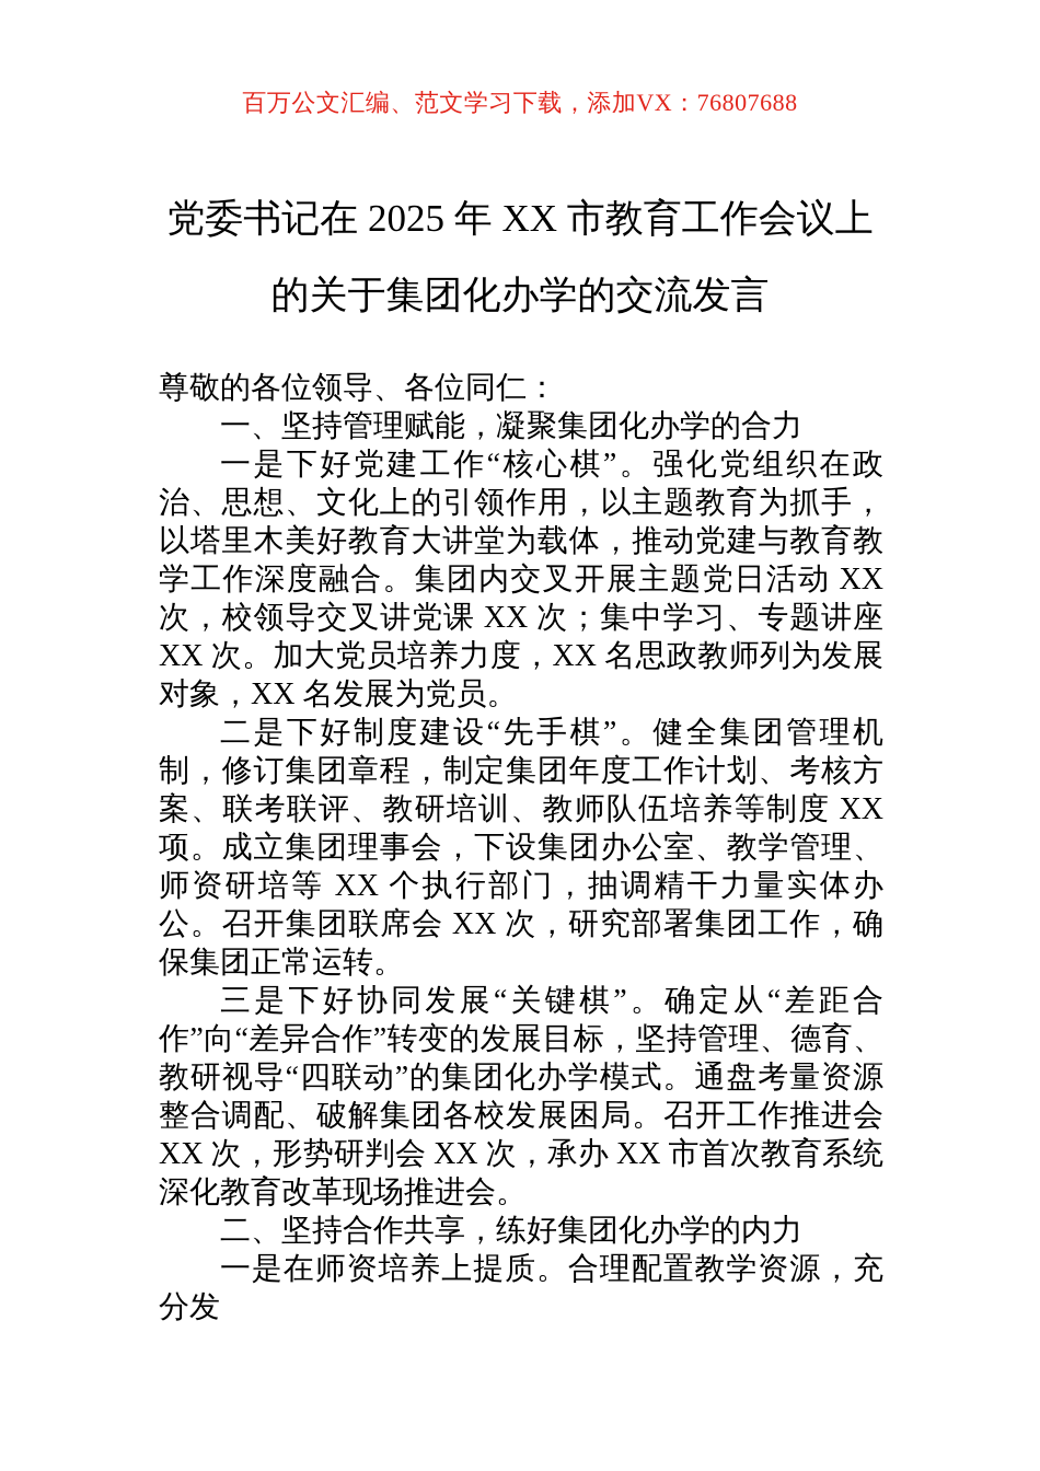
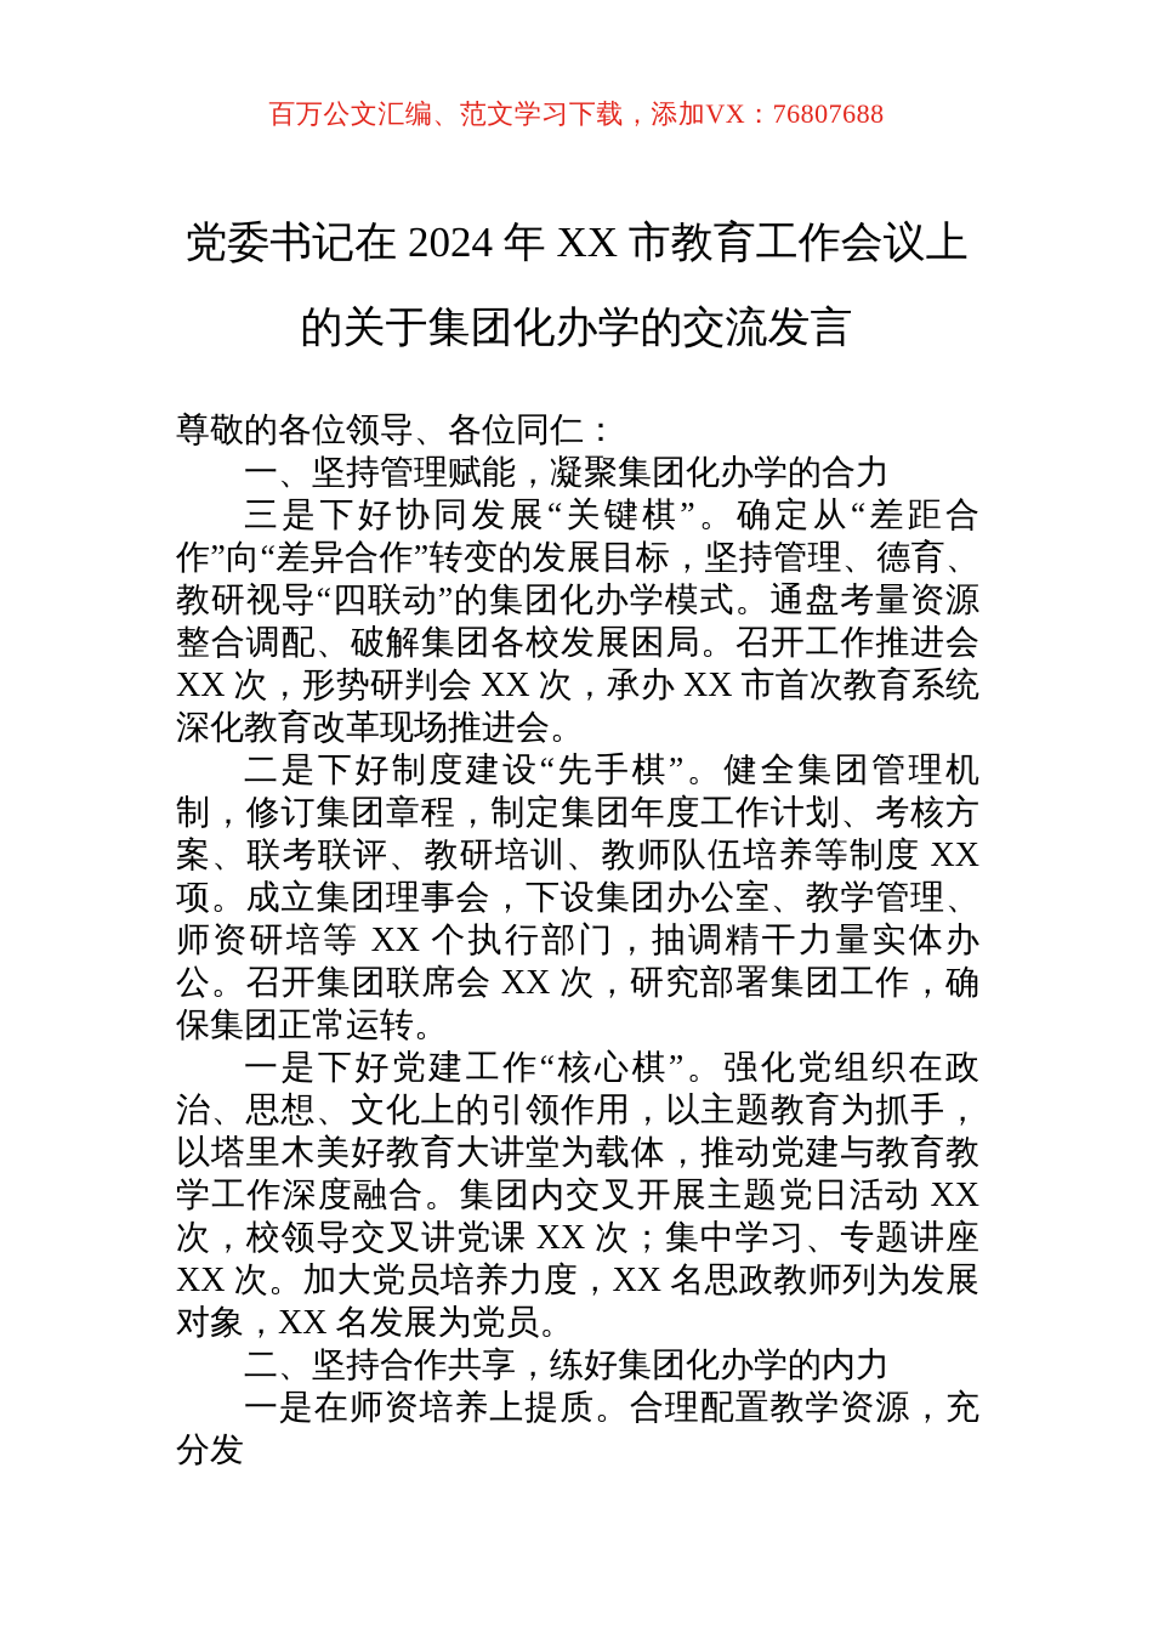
  百万公文汇编、范文学习下载，添加VX：76807688
- 党委书记在 2025 年 XX 市教育工作会议上
+ 党委书记在 2024 年 XX 市教育工作会议上
  的关于集团化办学的交流发言
  尊敬的各位领导、各位同仁：
  一、坚持管理赋能，凝聚集团化办学的合力
- 一是下好党建工作“核心棋”。强化党组织在政治、思想、文化上的引领作用，以主题教育为抓手，以塔里木美好教育大讲堂为载体，推动党建与教育教学工作深度融合。集团内交叉开展主题党日活动 XX 次，校领导交叉讲党课 XX 次；集中学习、专题讲座 XX 次。加大党员培养力度，XX 名思政教师列为发展对象，XX 名发展为党员。
+ 三是下好协同发展“关键棋”。确定从“差距合作”向“差异合作”转变的发展目标，坚持管理、德育、教研视导“四联动”的集团化办学模式。通盘考量资源整合调配、破解集团各校发展困局。召开工作推进会 XX 次，形势研判会 XX 次，承办 XX 市首次教育系统深化教育改革现场推进会。
  二是下好制度建设“先手棋”。健全集团管理机制，修订集团章程，制定集团年度工作计划、考核方案、联考联评、教研培训、教师队伍培养等制度 XX 项。成立集团理事会，下设集团办公室、教学管理、师资研培等 XX 个执行部门，抽调精干力量实体办公。召开集团联席会 XX 次，研究部署集团工作，确保集团正常运转。
- 三是下好协同发展“关键棋”。确定从“差距合作”向“差异合作”转变的发展目标，坚持管理、德育、教研视导“四联动”的集团化办学模式。通盘考量资源整合调配、破解集团各校发展困局。召开工作推进会 XX 次，形势研判会 XX 次，承办 XX 市首次教育系统深化教育改革现场推进会。
+ 一是下好党建工作“核心棋”。强化党组织在政治、思想、文化上的引领作用，以主题教育为抓手，以塔里木美好教育大讲堂为载体，推动党建与教育教学工作深度融合。集团内交叉开展主题党日活动 XX 次，校领导交叉讲党课 XX 次；集中学习、专题讲座 XX 次。加大党员培养力度，XX 名思政教师列为发展对象，XX 名发展为党员。
  二、坚持合作共享，练好集团化办学的内力
  一是在师资培养上提质。合理配置教学资源，充分发
